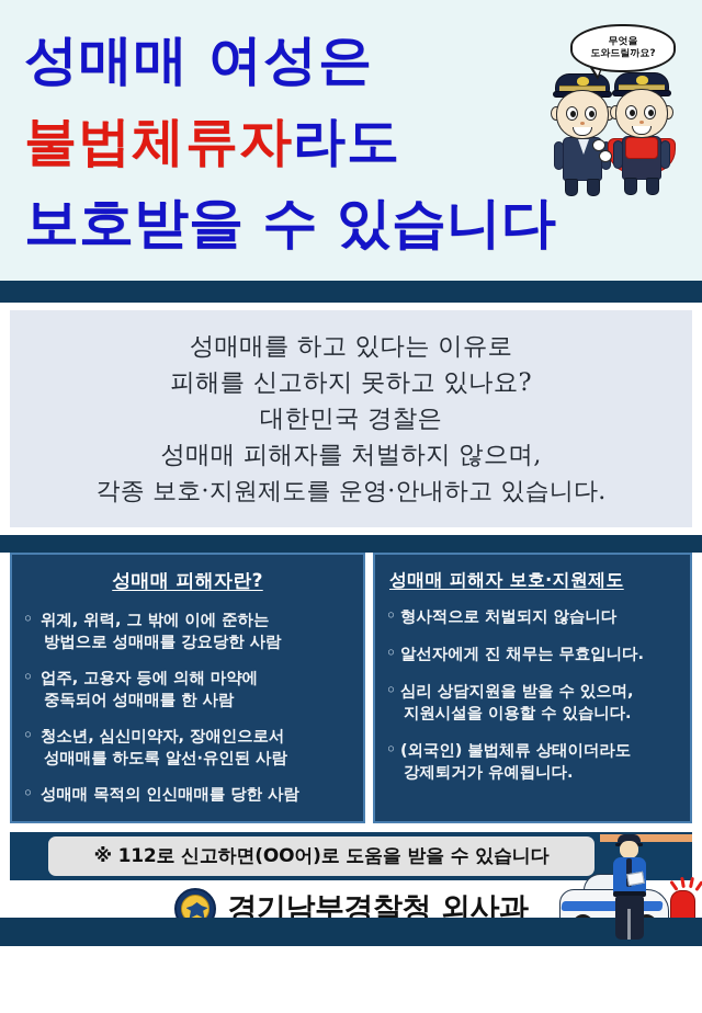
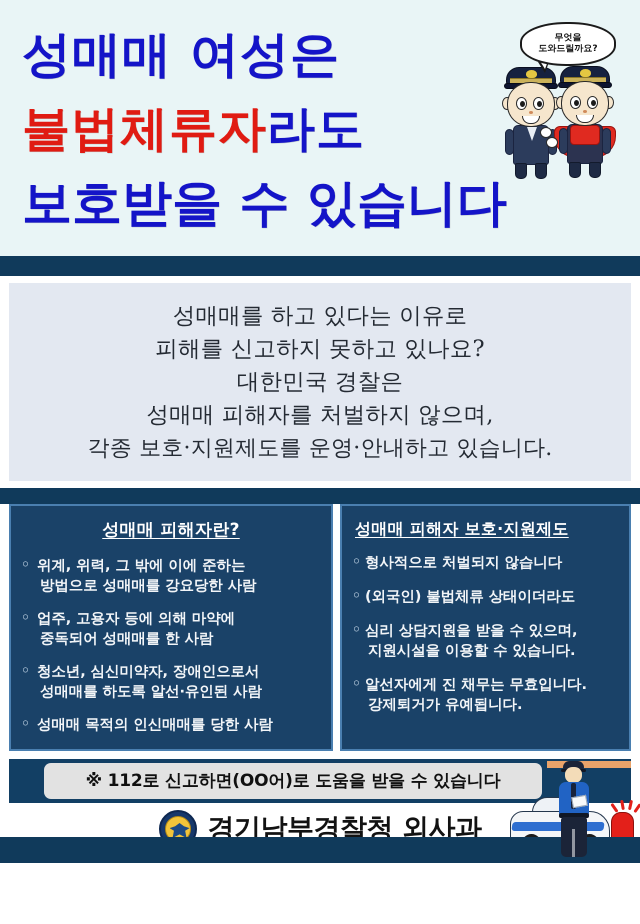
  성매매 여성은
  불법체류자라도
  보호받을 수 있습니다
  무엇을
  도와드릴까요?
  성매매를 하고 있다는 이유로
  피해를 신고하지 못하고 있나요?
  대한민국 경찰은
  성매매 피해자를 처벌하지 않으며,
  각종 보호·지원제도를 운영·안내하고 있습니다.
  성매매 피해자란?
  위계, 위력, 그 밖에 이에 준하는
  방법으로 성매매를 강요당한 사람
  업주, 고용자 등에 의해 마약에
  중독되어 성매매를 한 사람
  청소년, 심신미약자, 장애인으로서
  성매매를 하도록 알선·유인된 사람
  성매매 목적의 인신매매를 당한 사람
  성매매 피해자 보호·지원제도
  형사적으로 처벌되지 않습니다
- 알선자에게 진 채무는 무효입니다.
+ (외국인) 불법체류 상태이더라도
  심리 상담지원을 받을 수 있으며,
  지원시설을 이용할 수 있습니다.
- (외국인) 불법체류 상태이더라도
+ 알선자에게 진 채무는 무효입니다.
  강제퇴거가 유예됩니다.
  ※ 112로 신고하면(OO어)로 도움을 받을 수 있습니다
  경기남부경찰청 외사과
